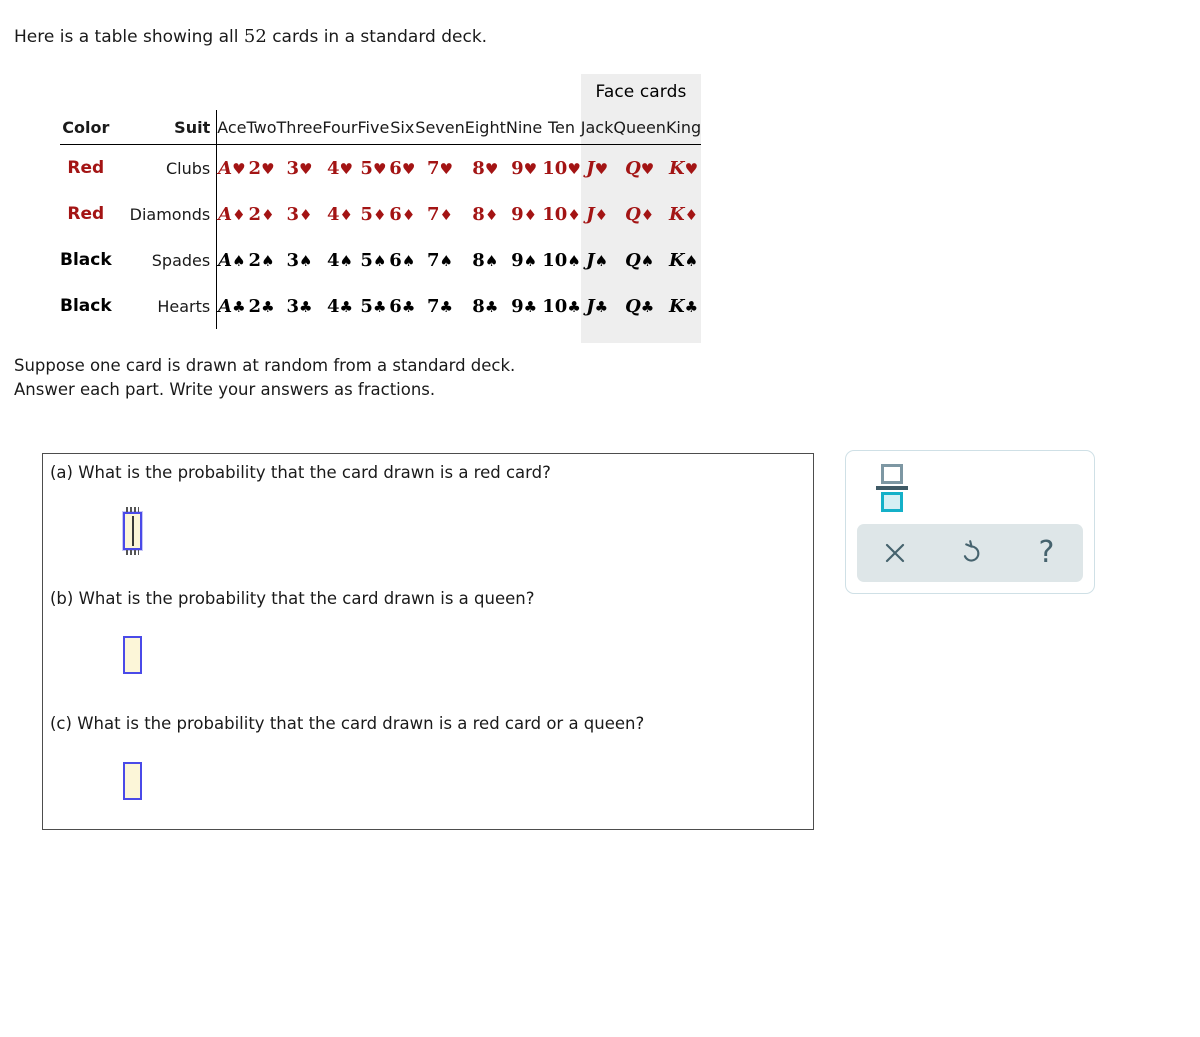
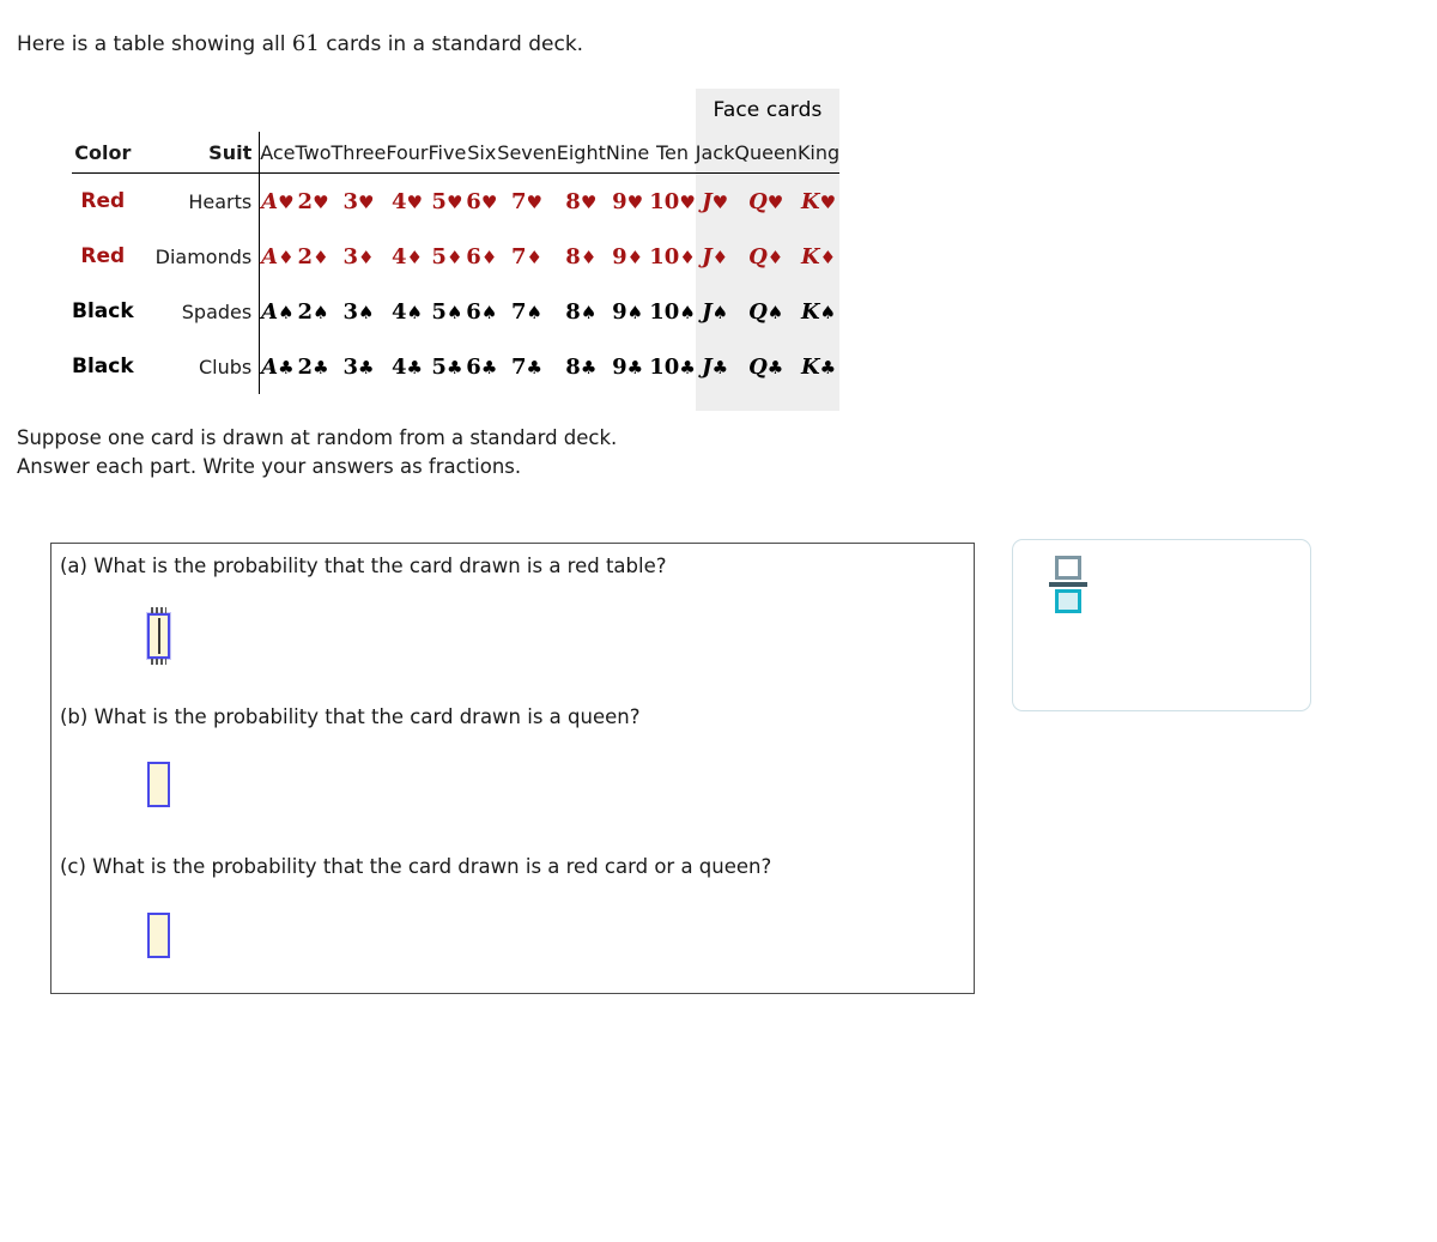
- Here is a table showing all 52 cards in a standard deck.
+ Here is a table showing all 61 cards in a standard deck.
  	Face cards
  Color	Suit	Ace	Two	Three	Four	Five	Six	Seven	Eight	Nine	Ten	Jack	Queen	King
- Red	Clubs	A♥	2♥	3♥	4♥	5♥	6♥	7♥	8♥	9♥	10♥	J♥	Q♥	K♥
+ Red	Hearts	A♥	2♥	3♥	4♥	5♥	6♥	7♥	8♥	9♥	10♥	J♥	Q♥	K♥
  Red	Diamonds	A♦	2♦	3♦	4♦	5♦	6♦	7♦	8♦	9♦	10♦	J♦	Q♦	K♦
  Black	Spades	A♠	2♠	3♠	4♠	5♠	6♠	7♠	8♠	9♠	10♠	J♠	Q♠	K♠
- Black	Hearts	A♣	2♣	3♣	4♣	5♣	6♣	7♣	8♣	9♣	10♣	J♣	Q♣	K♣
+ Black	Clubs	A♣	2♣	3♣	4♣	5♣	6♣	7♣	8♣	9♣	10♣	J♣	Q♣	K♣
  Suppose one card is drawn at random from a standard deck.
  Answer each part. Write your answers as fractions.
- (a) What is the probability that the card drawn is a red card?
+ (a) What is the probability that the card drawn is a red table?
  (b) What is the probability that the card drawn is a queen?
  (c) What is the probability that the card drawn is a red card or a queen?
- ?
